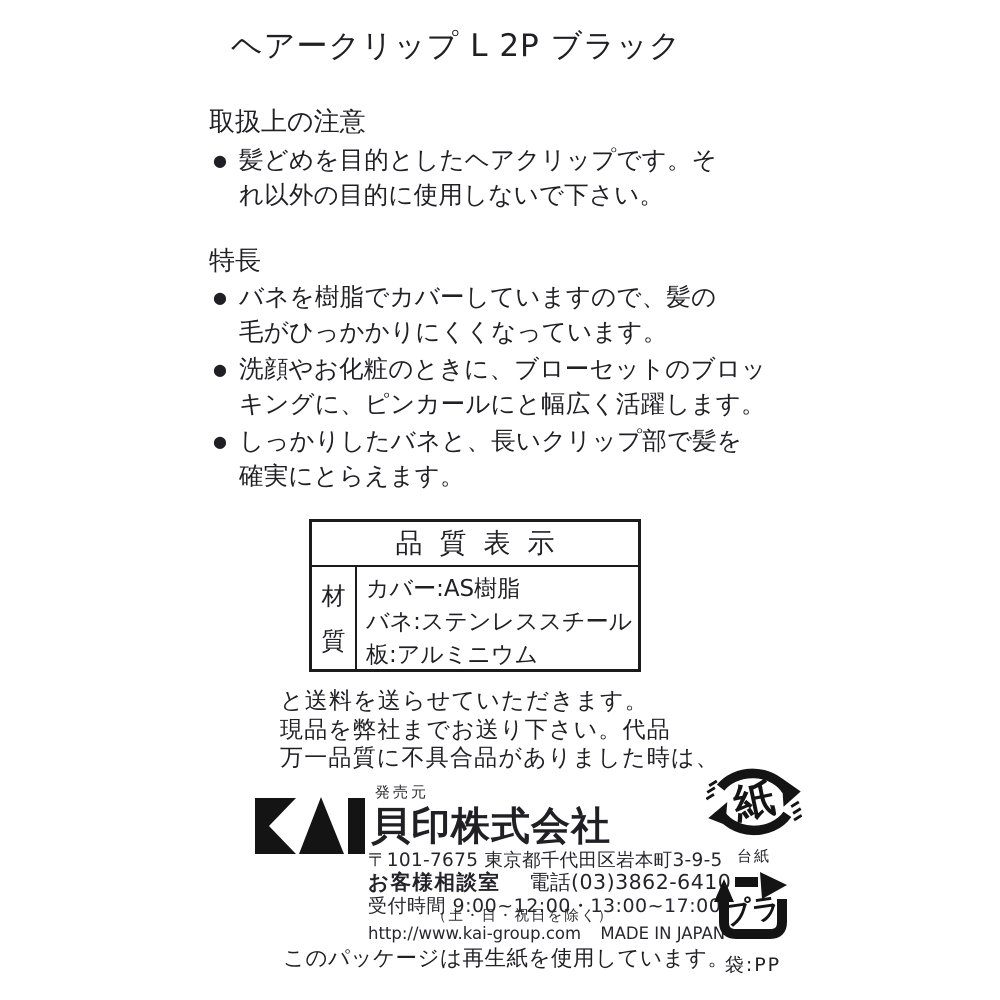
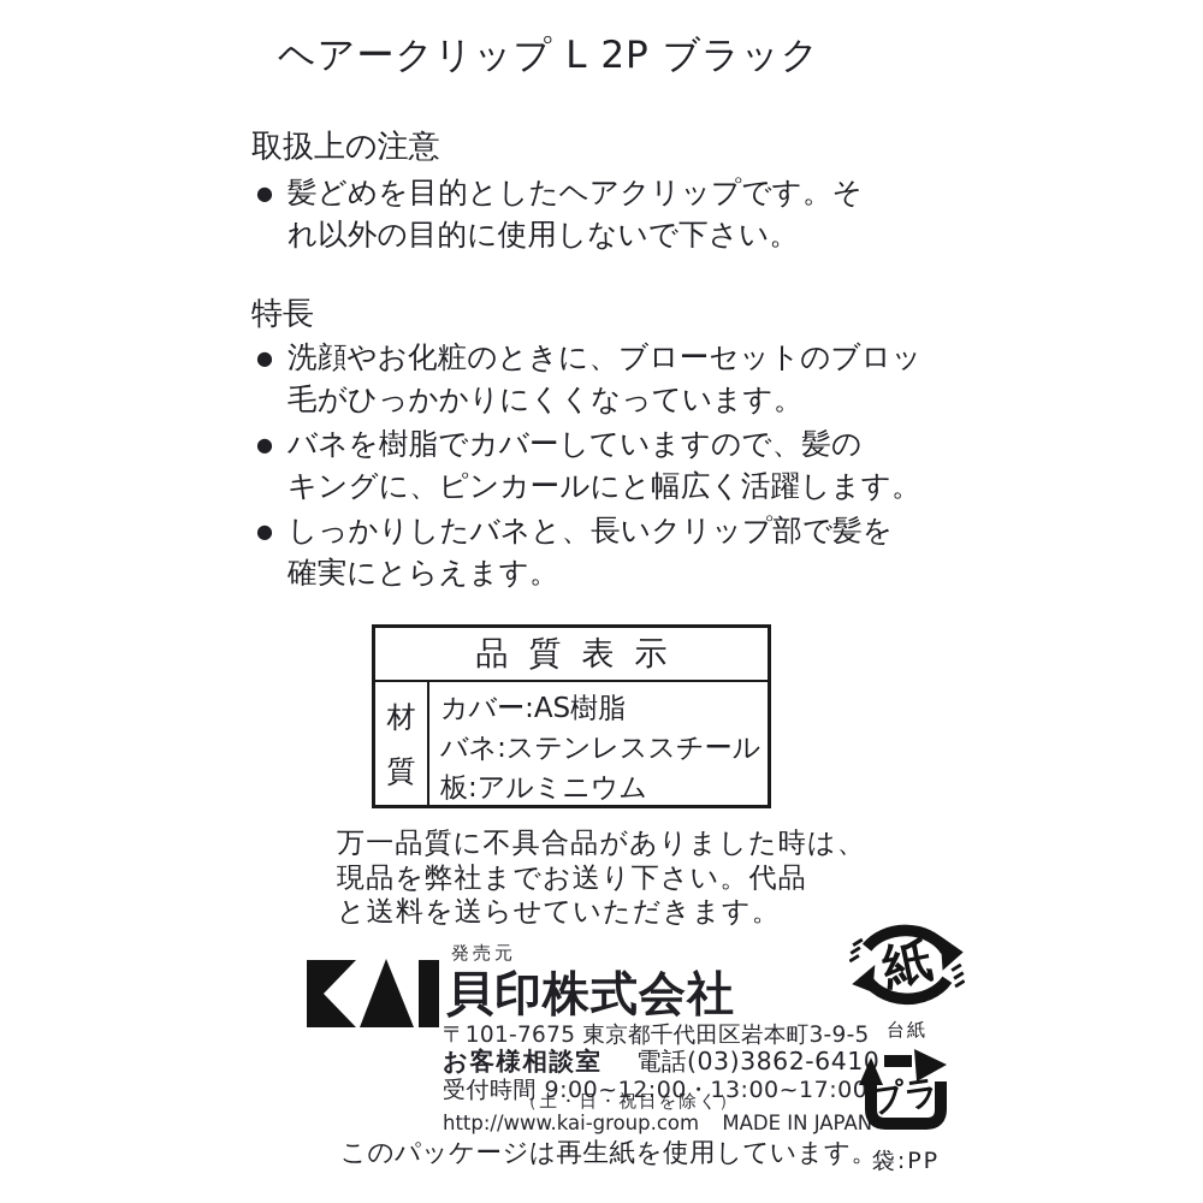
  ヘアークリップ L 2P ブラック
  取扱上の注意
  ●
  髪どめを目的としたヘアクリップです。そ
  れ以外の目的に使用しないで下さい。
  特長
  ●
- バネを樹脂でカバーしていますので、髪の
+ 洗顔やお化粧のときに、ブローセットのブロッ
  毛がひっかかりにくくなっています。
  ●
- 洗顔やお化粧のときに、ブローセットのブロッ
+ バネを樹脂でカバーしていますので、髪の
  キングに、ピンカールにと幅広く活躍します。
  ●
  しっかりしたバネと、長いクリップ部で髪を
  確実にとらえます。
  品質表示
  材
  質
  カバー:AS樹脂
  バネ:ステンレススチール
  板:アルミニウム
- と送料を送らせていただきます。
+ 万一品質に不具合品がありました時は、
  現品を弊社までお送り下さい。代品
- 万一品質に不具合品がありました時は、
+ と送料を送らせていただきます。
  発売元
  貝印株式会社
  〒101-7675 東京都千代田区岩本町3-9-5
  お客様相談室 電話(03)3862-641
  受付時間 9:00~12:00・13:00~17:00
  （土・日・祝日を除く）
  http://www.kai-group.com MADE IN JAPAN
  このパッケージは再生紙を使用しています。
  台紙
  袋:PP
